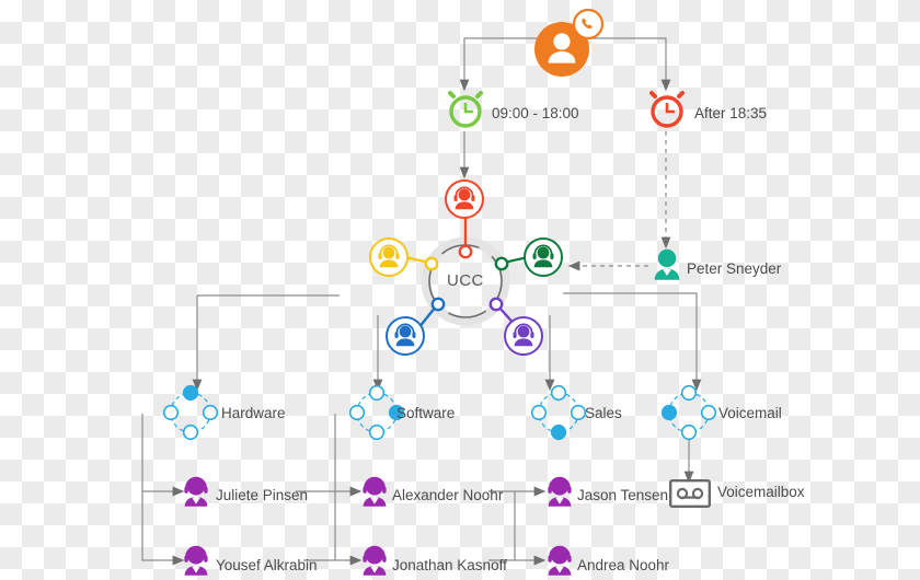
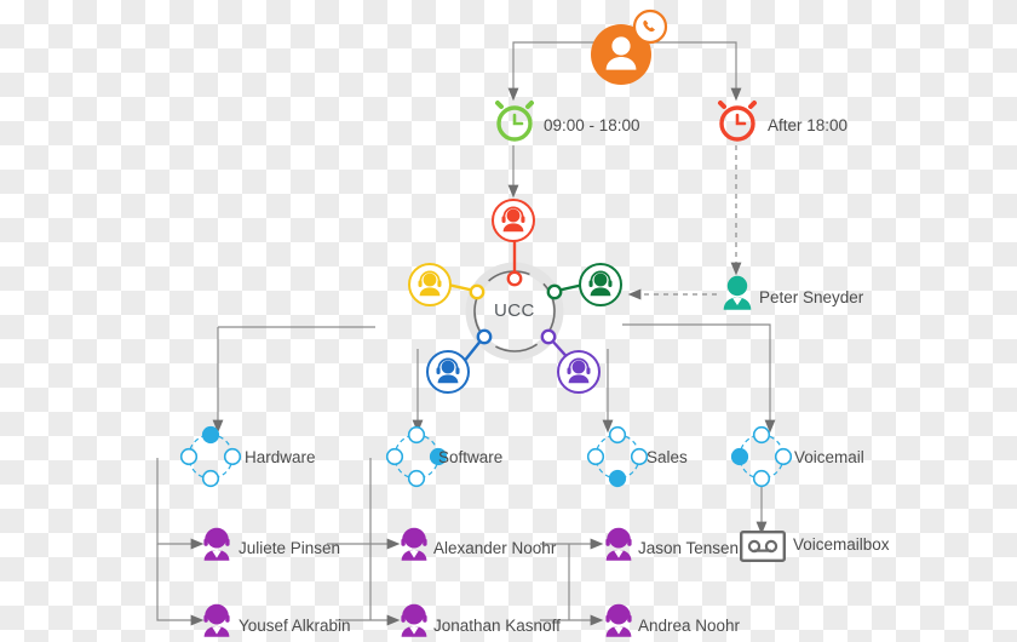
  09:00 - 18:00
- After 18:35
+ After 18:00
  UCC
  Peter Sneyder
  Hardware
  Software
  Sales
  Voicemail
  Juliete Pinsen
  Alexander Noohr
  Jason Tensen
  Voicemailbox
  Yousef Alkrabin
  Jonathan Kasnoff
  Andrea Noohr
